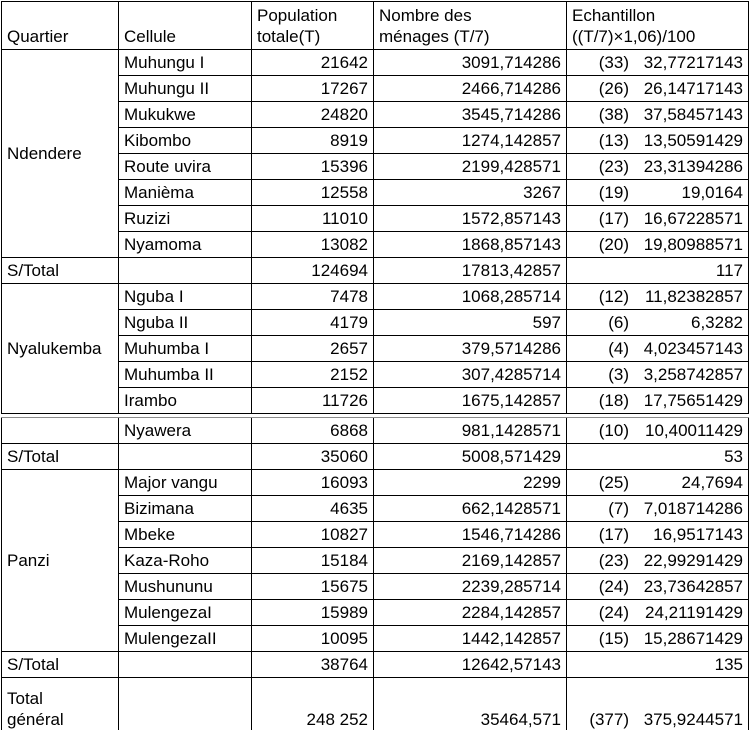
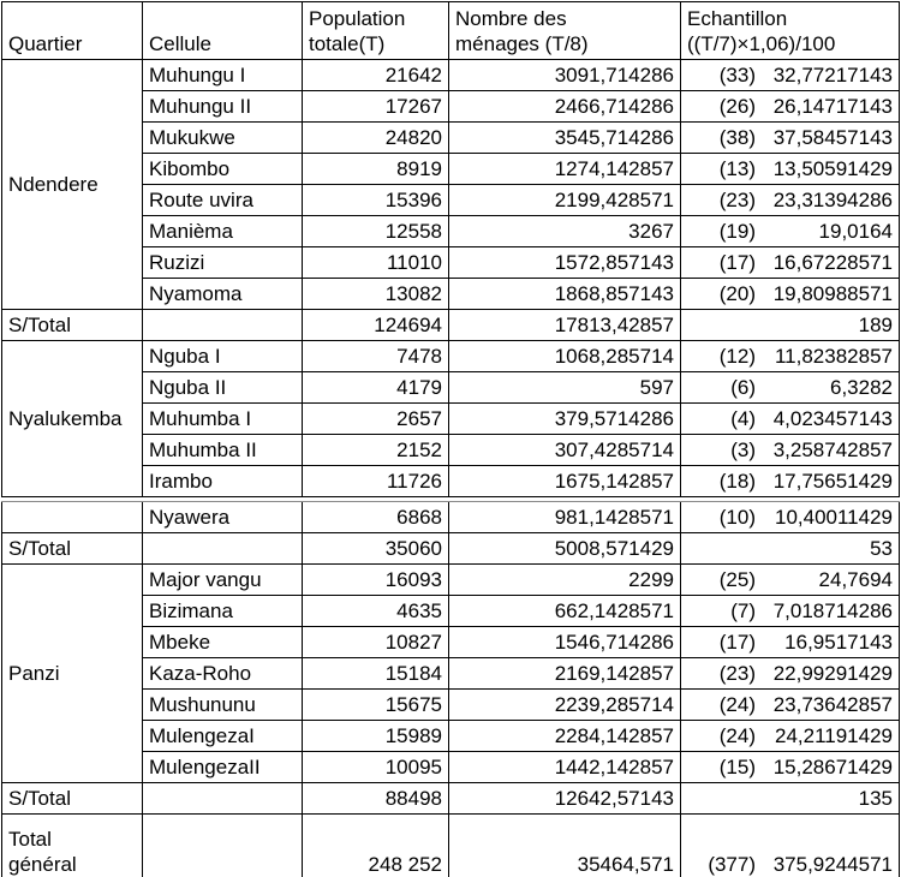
- Quartier	Cellule	Population totale(T)	Nombre des ménages (T/7)	Echantillon ((T/7)×1,06)/100
+ Quartier	Cellule	Population totale(T)	Nombre des ménages (T/8)	Echantillon ((T/7)×1,06)/100
  Ndendere	Muhungu I	21642	3091,714286	(33) 32,77217143
  Muhungu II	17267	2466,714286	(26) 26,14717143
  Mukukwe	24820	3545,714286	(38) 37,58457143
  Kibombo	8919	1274,142857	(13) 13,50591429
  Route uvira	15396	2199,428571	(23) 23,31394286
  Manièma	12558	3267	(19) 19,0164
  Ruzizi	11010	1572,857143	(17) 16,67228571
  Nyamoma	13082	1868,857143	(20) 19,80988571
- S/Total		124694	17813,42857	117
+ S/Total		124694	17813,42857	189
  Nyalukemba	Nguba I	7478	1068,285714	(12) 11,82382857
  Nguba II	4179	597	(6) 6,3282
  Muhumba I	2657	379,5714286	(4) 4,023457143
  Muhumba II	2152	307,4285714	(3) 3,258742857
  Irambo	11726	1675,142857	(18) 17,75651429
  	Nyawera	6868	981,1428571	(10) 10,40011429
  S/Total		35060	5008,571429	53
  Panzi	Major vangu	16093	2299	(25) 24,7694
  Bizimana	4635	662,1428571	(7) 7,018714286
  Mbeke	10827	1546,714286	(17) 16,9517143
  Kaza-Roho	15184	2169,142857	(23) 22,99291429
  Mushununu	15675	2239,285714	(24) 23,73642857
  MulengezaI	15989	2284,142857	(24) 24,21191429
  MulengezaII	10095	1442,142857	(15) 15,28671429
- S/Total		38764	12642,57143	135
+ S/Total		88498	12642,57143	135
  Total général		248 252	35464,571	(377) 375,9244571
